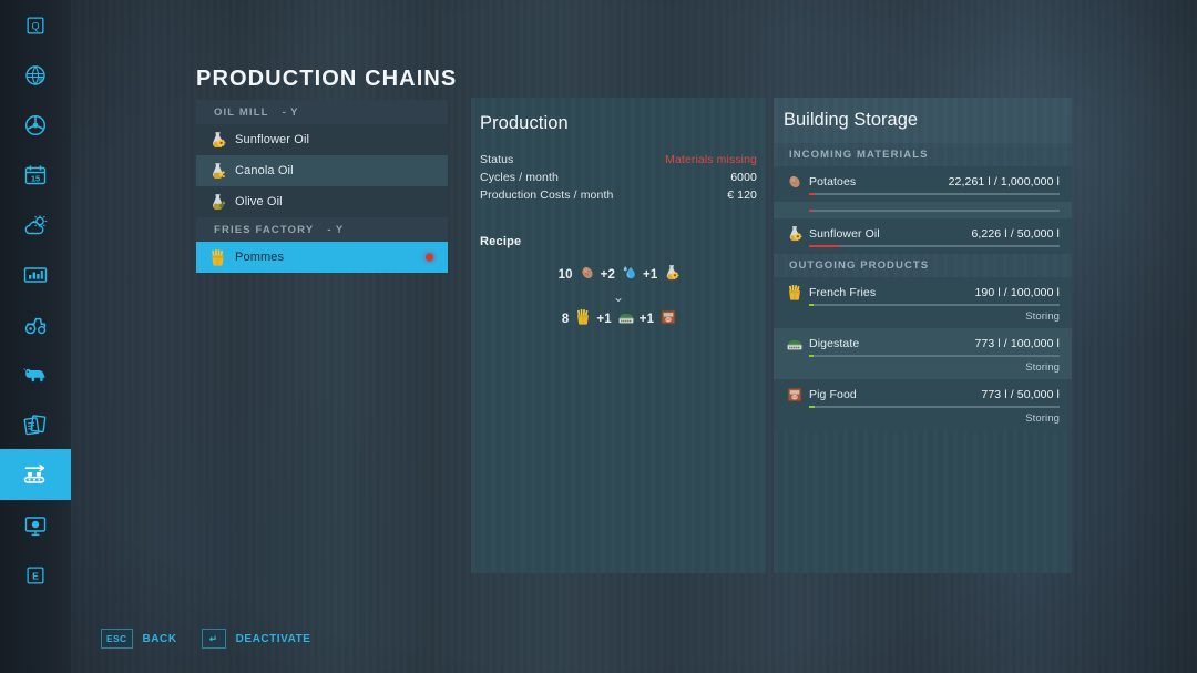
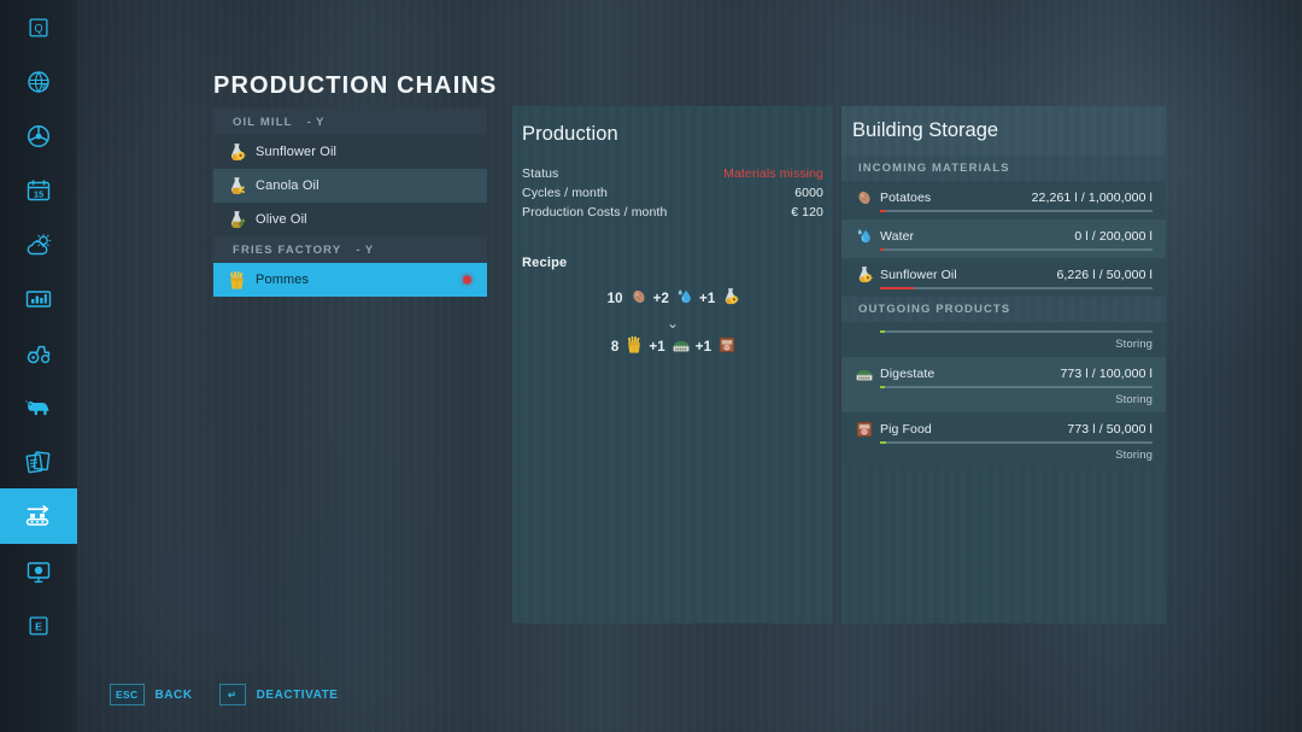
  Q
  15
  E
  PRODUCTION CHAINS
  OIL MILL
  - Y
  Sunflower Oil
  Canola Oil
  Olive Oil
  FRIES FACTORY
  - Y
  Pommes
  ⌄
  Potatoes
  22,261 l / 1,000,000 l
+ Water
+ 0 l / 200,000 l
  Sunflower Oil
  6,226 l / 50,000 l
- French Fries
- 190 l / 100,000 l
  Storing
  Digestate
  773 l / 100,000 l
  Storing
  Pig Food
  773 l / 50,000 l
  Storing
  ESC
  BACK
  ↵
  DEACTIVATE
